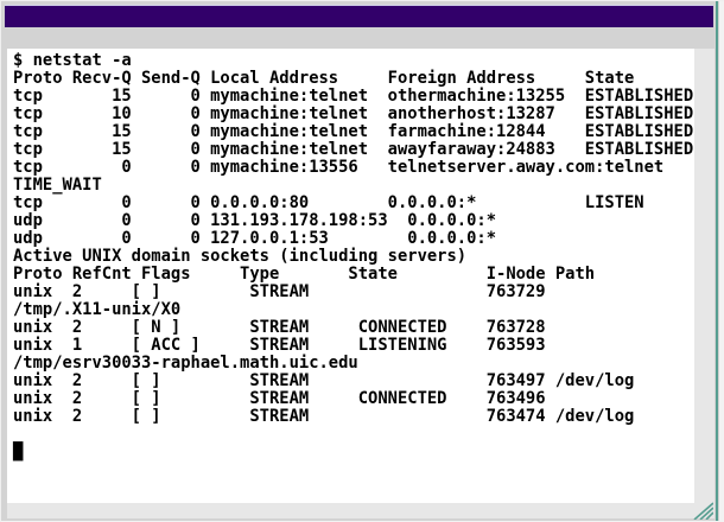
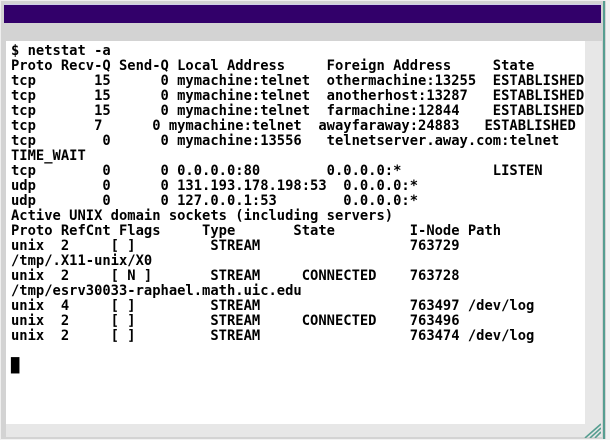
  $ netstat -a
  Proto Recv-Q Send-Q Local Address Foreign Address State
  tcp 15 0 mymachine:telnet othermachine:13255 ESTABLISHED
- tcp 10 0 mymachine:telnet anotherhost:13287 ESTABLISHED
+ tcp 15 0 mymachine:telnet anotherhost:13287 ESTABLISHED
  tcp 15 0 mymachine:telnet farmachine:12844 ESTABLISHED
- tcp 15 0 mymachine:telnet awayfaraway:24883 ESTABLISHED
+ tcp 7 0 mymachine:telnet awayfaraway:24883 ESTABLISHED
  tcp 0 0 mymachine:13556 telnetserver.away.com:telnet
  TIME_WAIT
  tcp 0 0 0.0.0.0:80 0.0.0.0:* LISTEN
  udp 0 0 131.193.178.198:53 0.0.0.0:*
  udp 0 0 127.0.0.1:53 0.0.0.0:*
  Active UNIX domain sockets (including servers)
  Proto RefCnt Flags Type State I-Node Path
  unix 2 [ ] STREAM 763729
  /tmp/.X11-unix/X0
  unix 2 [ N ] STREAM CONNECTED 763728
- unix 1 [ ACC ] STREAM LISTENING 763593
  /tmp/esrv30033-raphael.math.uic.edu
- unix 2 [ ] STREAM 763497 /dev/log
+ unix 4 [ ] STREAM 763497 /dev/log
  unix 2 [ ] STREAM CONNECTED 763496
  unix 2 [ ] STREAM 763474 /dev/log
  █
